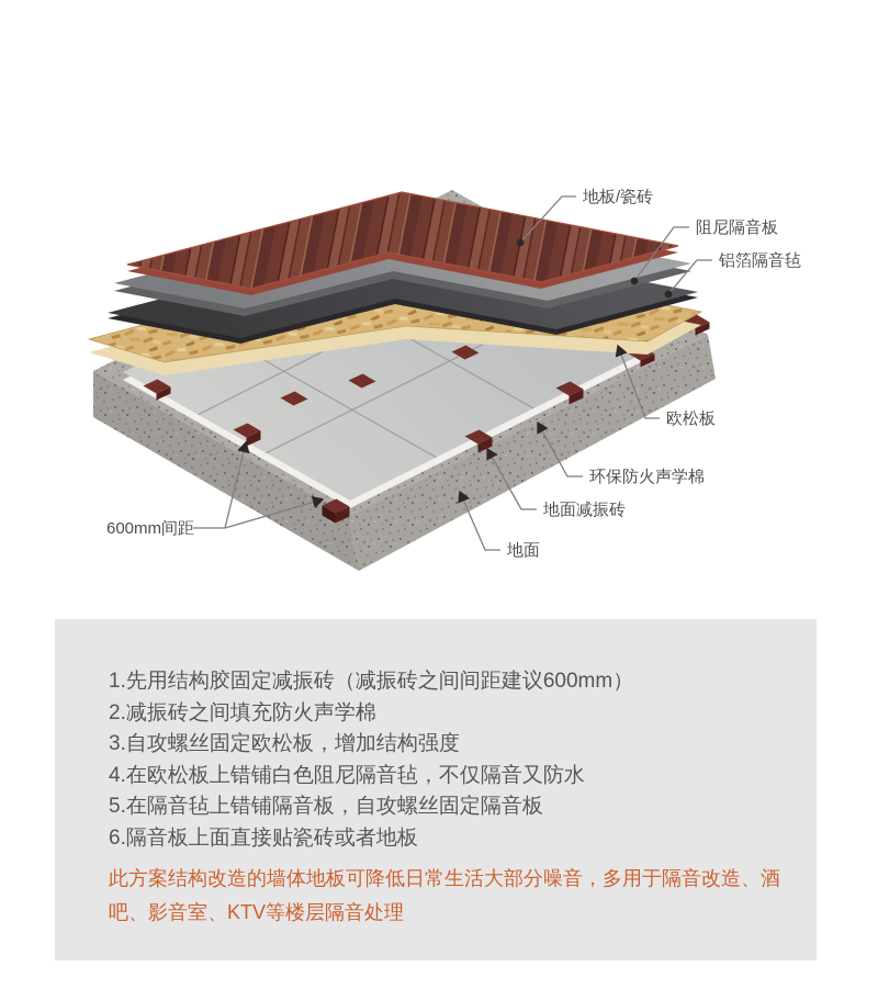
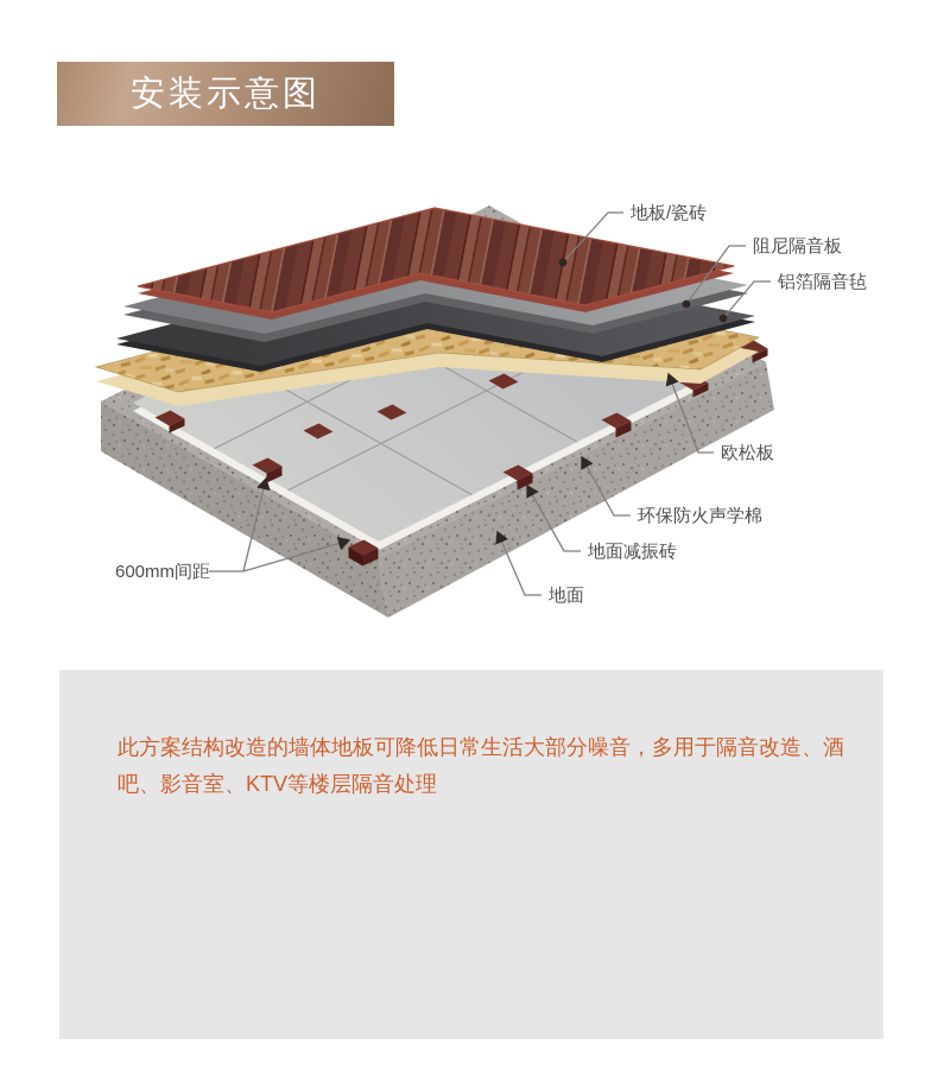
+ 安装示意图
  地板/瓷砖
  阻尼隔音板
  铝箔隔音毡
  欧松板
  环保防火声学棉
  地面减振砖
  地面
  600mm间距
- 1.先用结构胶固定减振砖（减振砖之间间距建议600mm）
- 2.减振砖之间填充防火声学棉
- 3.自攻螺丝固定欧松板，增加结构强度
- 4.在欧松板上错铺白色阻尼隔音毡，不仅隔音又防水
- 5.在隔音毡上错铺隔音板，自攻螺丝固定隔音板
- 6.隔音板上面直接贴瓷砖或者地板
  此方案结构改造的墙体地板可降低日常生活大部分噪音，多用于隔音改造、酒吧、影音室、KTV等楼层隔音处理
